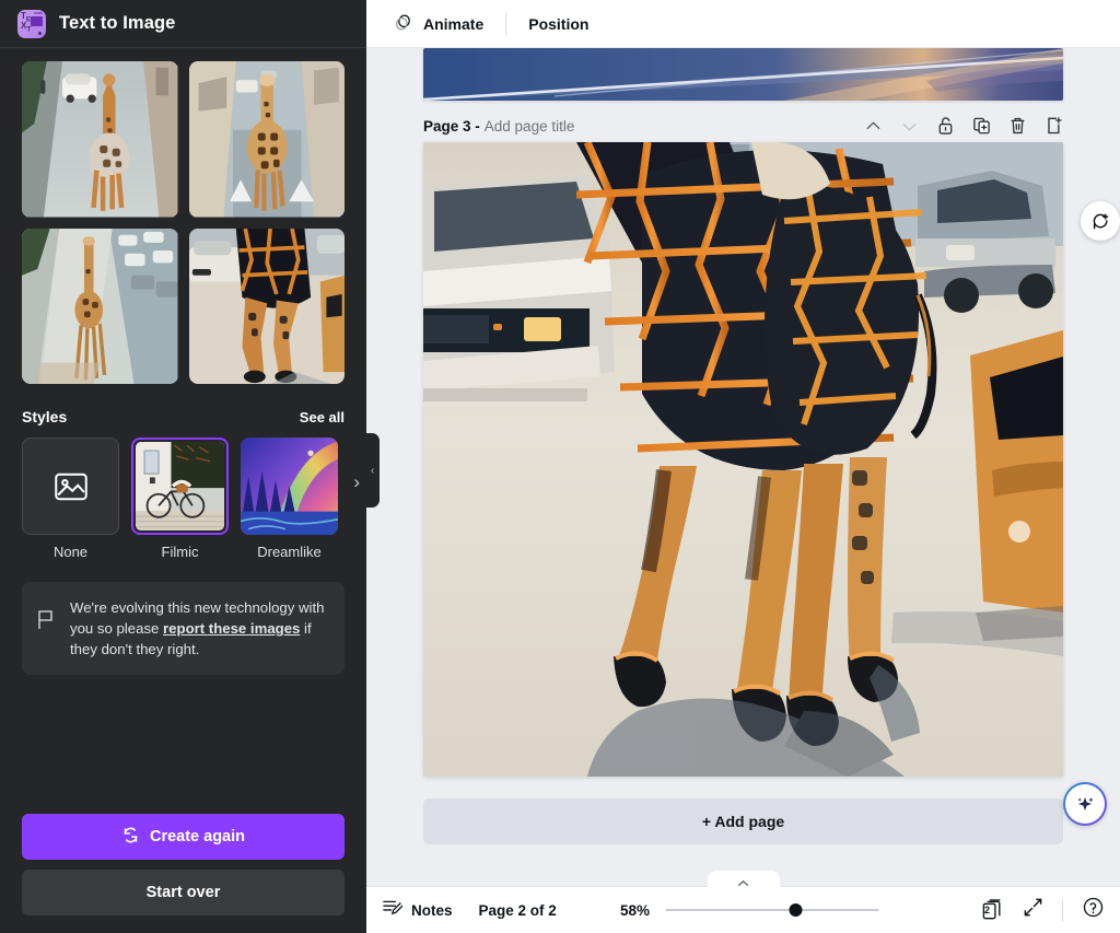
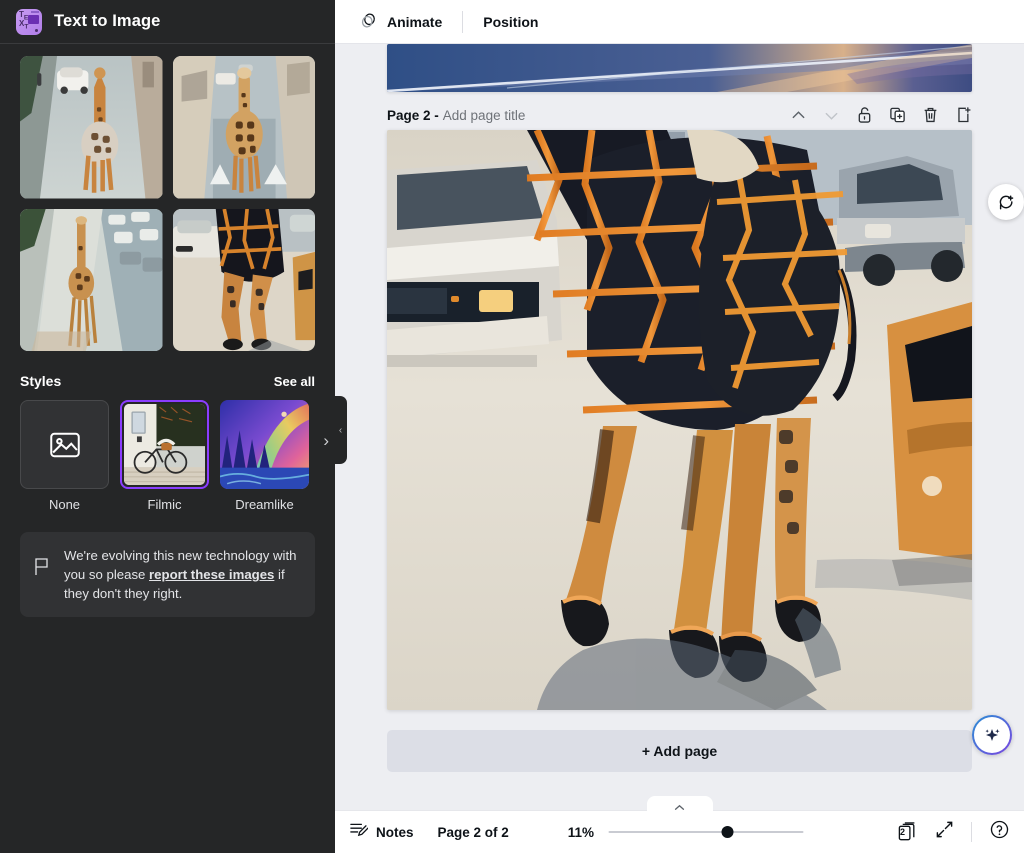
  Text to Image
  Styles
  See all
  None
  Filmic
  Dreamlike
  ›
  We're evolving this new technology with you so please report these images if they don't they right.
- Create again
- Start over
  ‹
  Animate
  Position
- Page 3 -
+ Page 2 -
  Add page title
  + Add page
  Notes
  Page 2 of 2
- 58%
+ 11%
  2
